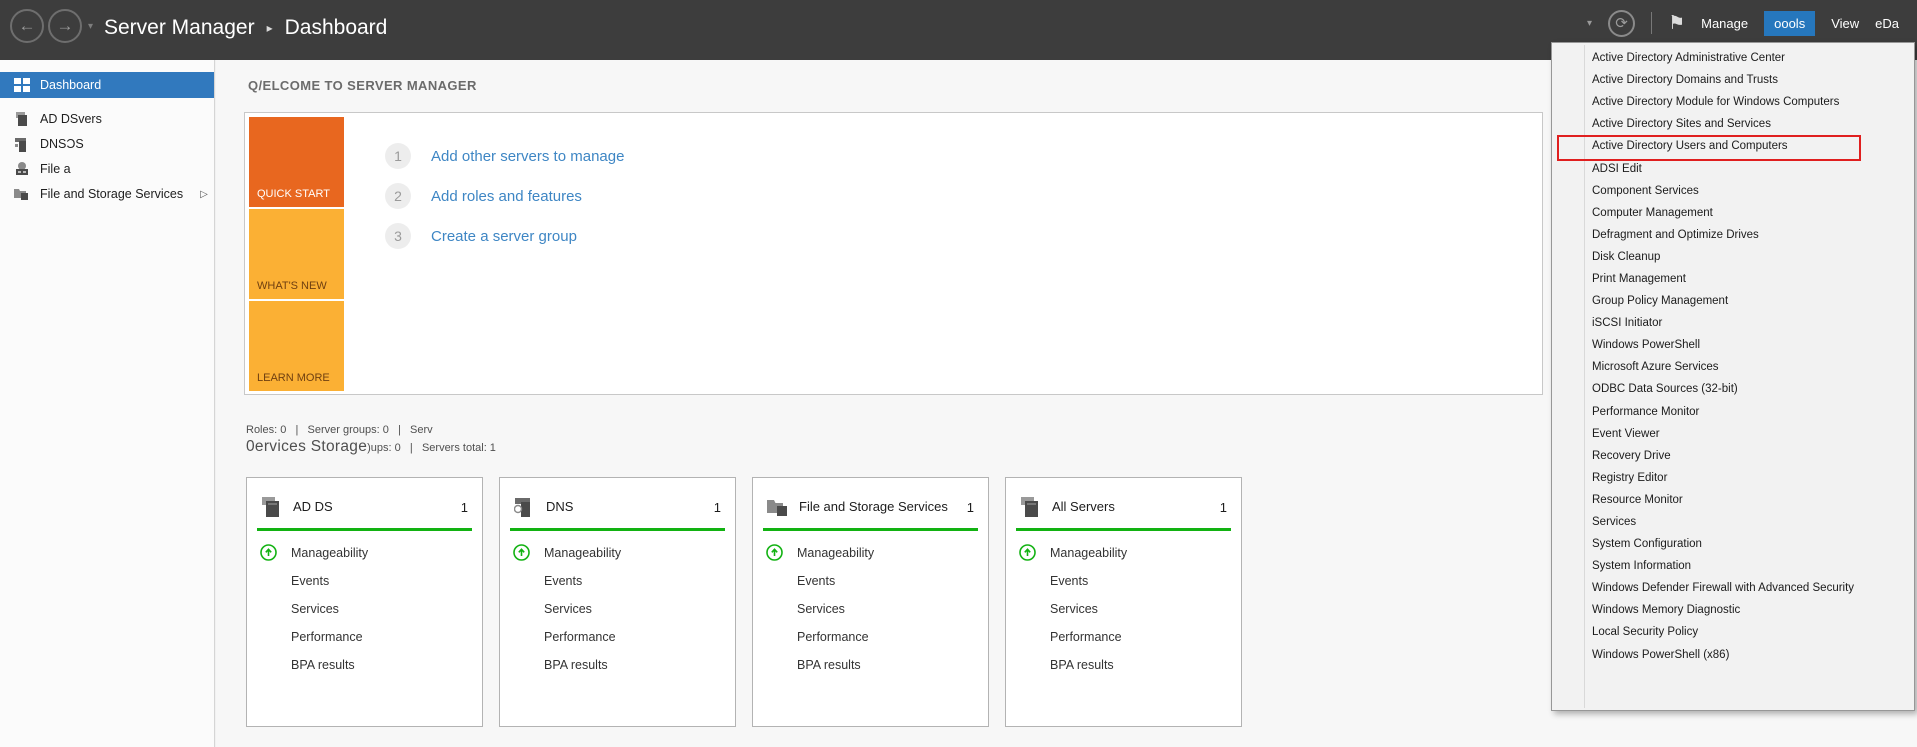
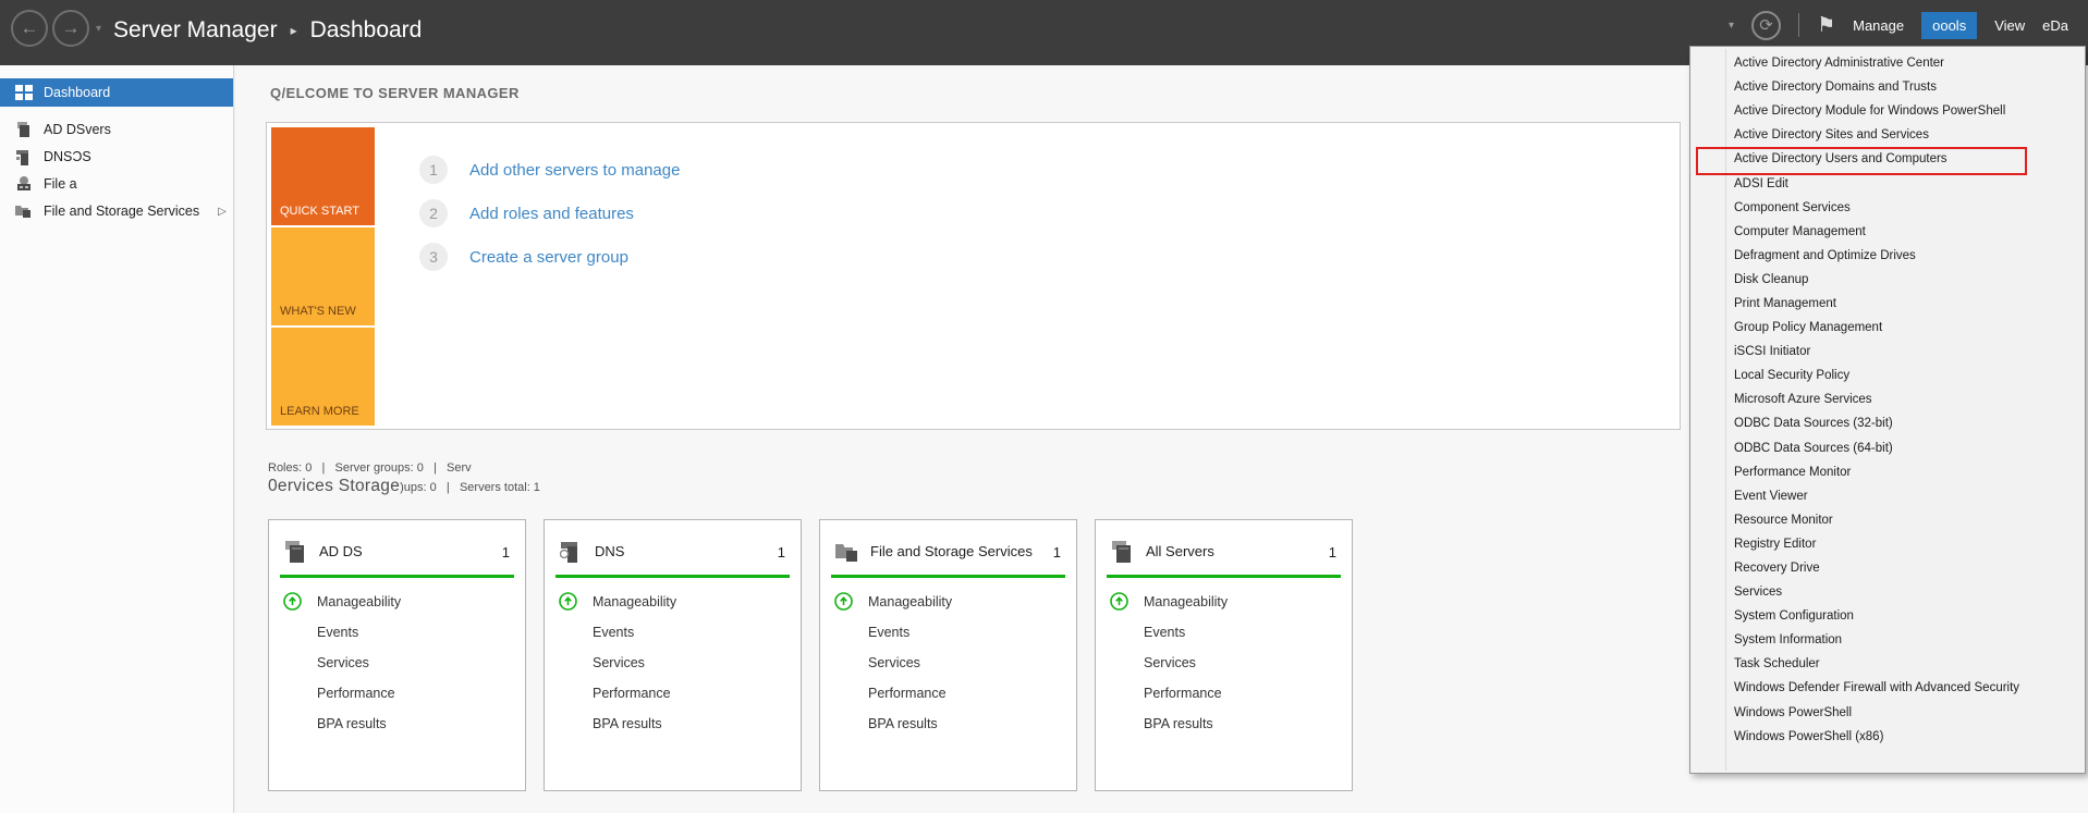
  ←
  →
  ▾
  Server Manager
  ▸
  Dashboard
  ▾
  ⟳
  ⚑
  Manage
  oools
  View
  eDa
  Dashboard
  AD DSvers
  DNSƆS
  File a
  File and Storage Services
  ▷
  Q/ELCOME TO SERVER MANAGER
  QUICK START
  WHAT'S NEW
  LEARN MORE
  1
  Add other servers to manage
  2
  Add roles and features
  3
  Create a server group
  Roles: 0 | Server groups: 0 | Serv
  0ervices Storage
  )ups: 0 | Servers total: 1
  AD DS
  1
  Manageability
  Events
  Services
  Performance
  BPA results
  DNS
  1
  Manageability
  Events
  Services
  Performance
  BPA results
  File and Storage Services
  1
  Manageability
  Events
  Services
  Performance
  BPA results
  All Servers
  1
  Manageability
  Events
  Services
  Performance
  BPA results
  Active Directory Administrative Center
  Active Directory Domains and Trusts
- Active Directory Module for Windows Computers
+ Active Directory Module for Windows PowerShell
  Active Directory Sites and Services
  Active Directory Users and Computers
  ADSI Edit
  Component Services
  Computer Management
  Defragment and Optimize Drives
  Disk Cleanup
  Print Management
  Group Policy Management
  iSCSI Initiator
- Windows PowerShell
+ Local Security Policy
  Microsoft Azure Services
  ODBC Data Sources (32-bit)
+ ODBC Data Sources (64-bit)
  Performance Monitor
  Event Viewer
- Recovery Drive
+ Resource Monitor
  Registry Editor
- Resource Monitor
+ Recovery Drive
  Services
  System Configuration
  System Information
+ Task Scheduler
  Windows Defender Firewall with Advanced Security
- Windows Memory Diagnostic
- Local Security Policy
+ Windows PowerShell
  Windows PowerShell (x86)
